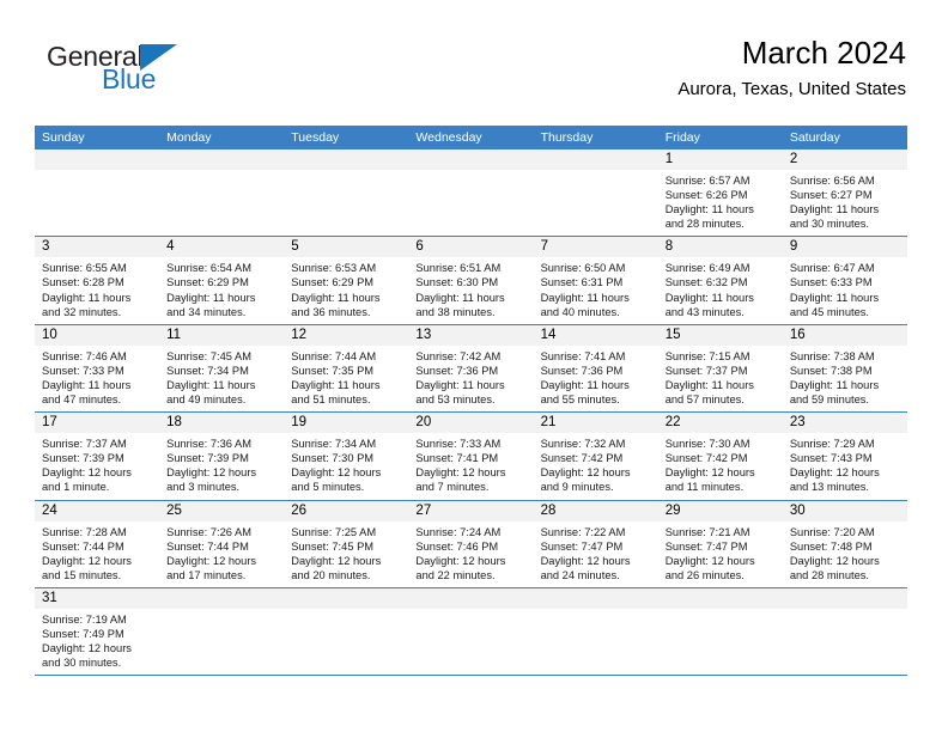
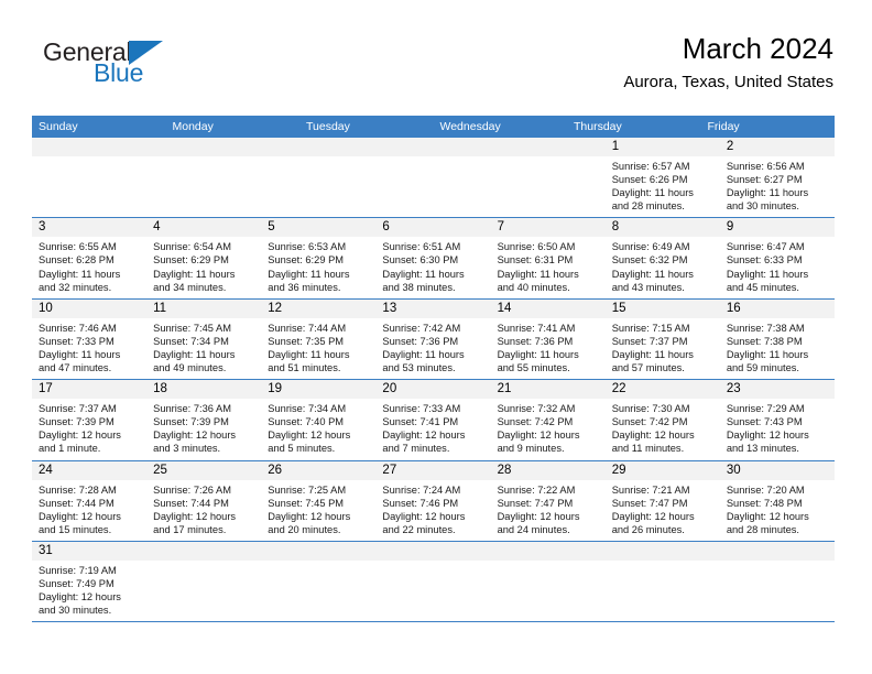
  General
  Blue
  March 2024
  Aurora, Texas, United States
  Sunday
  Monday
  Tuesday
  Wednesday
  Thursday
  Friday
- Saturday
  1
  Sunrise: 6:57 AM
  Sunset: 6:26 PM
  Daylight: 11 hours
  and 28 minutes.
  2
  Sunrise: 6:56 AM
  Sunset: 6:27 PM
  Daylight: 11 hours
  and 30 minutes.
  3
  Sunrise: 6:55 AM
  Sunset: 6:28 PM
  Daylight: 11 hours
  and 32 minutes.
  4
  Sunrise: 6:54 AM
  Sunset: 6:29 PM
  Daylight: 11 hours
  and 34 minutes.
  5
  Sunrise: 6:53 AM
  Sunset: 6:29 PM
  Daylight: 11 hours
  and 36 minutes.
  6
  Sunrise: 6:51 AM
  Sunset: 6:30 PM
  Daylight: 11 hours
  and 38 minutes.
  7
  Sunrise: 6:50 AM
  Sunset: 6:31 PM
  Daylight: 11 hours
  and 40 minutes.
  8
  Sunrise: 6:49 AM
  Sunset: 6:32 PM
  Daylight: 11 hours
  and 43 minutes.
  9
  Sunrise: 6:47 AM
  Sunset: 6:33 PM
  Daylight: 11 hours
  and 45 minutes.
  10
  Sunrise: 7:46 AM
  Sunset: 7:33 PM
  Daylight: 11 hours
  and 47 minutes.
  11
  Sunrise: 7:45 AM
  Sunset: 7:34 PM
  Daylight: 11 hours
  and 49 minutes.
  12
  Sunrise: 7:44 AM
  Sunset: 7:35 PM
  Daylight: 11 hours
  and 51 minutes.
  13
  Sunrise: 7:42 AM
  Sunset: 7:36 PM
  Daylight: 11 hours
  and 53 minutes.
  14
  Sunrise: 7:41 AM
  Sunset: 7:36 PM
  Daylight: 11 hours
  and 55 minutes.
  15
  Sunrise: 7:15 AM
  Sunset: 7:37 PM
  Daylight: 11 hours
  and 57 minutes.
  16
  Sunrise: 7:38 AM
  Sunset: 7:38 PM
  Daylight: 11 hours
  and 59 minutes.
  17
  Sunrise: 7:37 AM
  Sunset: 7:39 PM
  Daylight: 12 hours
  and 1 minute.
  18
  Sunrise: 7:36 AM
  Sunset: 7:39 PM
  Daylight: 12 hours
  and 3 minutes.
  19
  Sunrise: 7:34 AM
- Sunset: 7:30 PM
+ Sunset: 7:40 PM
  Daylight: 12 hours
  and 5 minutes.
  20
  Sunrise: 7:33 AM
  Sunset: 7:41 PM
  Daylight: 12 hours
  and 7 minutes.
  21
  Sunrise: 7:32 AM
  Sunset: 7:42 PM
  Daylight: 12 hours
  and 9 minutes.
  22
  Sunrise: 7:30 AM
  Sunset: 7:42 PM
  Daylight: 12 hours
  and 11 minutes.
  23
  Sunrise: 7:29 AM
  Sunset: 7:43 PM
  Daylight: 12 hours
  and 13 minutes.
  24
  Sunrise: 7:28 AM
  Sunset: 7:44 PM
  Daylight: 12 hours
  and 15 minutes.
  25
  Sunrise: 7:26 AM
  Sunset: 7:44 PM
  Daylight: 12 hours
  and 17 minutes.
  26
  Sunrise: 7:25 AM
  Sunset: 7:45 PM
  Daylight: 12 hours
  and 20 minutes.
  27
  Sunrise: 7:24 AM
  Sunset: 7:46 PM
  Daylight: 12 hours
  and 22 minutes.
  28
  Sunrise: 7:22 AM
  Sunset: 7:47 PM
  Daylight: 12 hours
  and 24 minutes.
  29
  Sunrise: 7:21 AM
  Sunset: 7:47 PM
  Daylight: 12 hours
  and 26 minutes.
  30
  Sunrise: 7:20 AM
  Sunset: 7:48 PM
  Daylight: 12 hours
  and 28 minutes.
  31
  Sunrise: 7:19 AM
  Sunset: 7:49 PM
  Daylight: 12 hours
  and 30 minutes.
